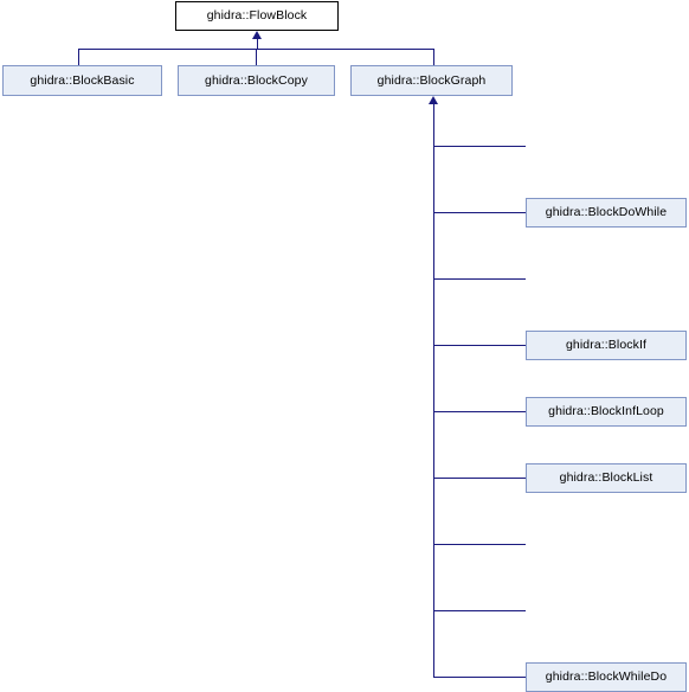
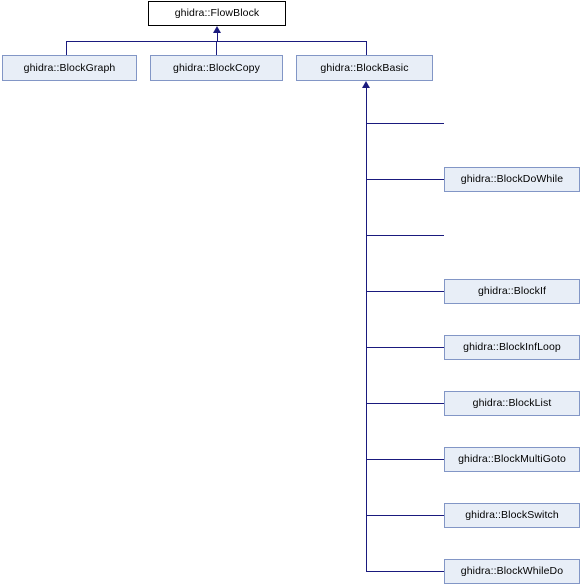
  ghidra::FlowBlock
- ghidra::BlockBasic
+ ghidra::BlockGraph
  ghidra::BlockCopy
- ghidra::BlockGraph
+ ghidra::BlockBasic
  ghidra::BlockDoWhile
  ghidra::BlockIf
  ghidra::BlockInfLoop
  ghidra::BlockList
+ ghidra::BlockMultiGoto
+ ghidra::BlockSwitch
  ghidra::BlockWhileDo
